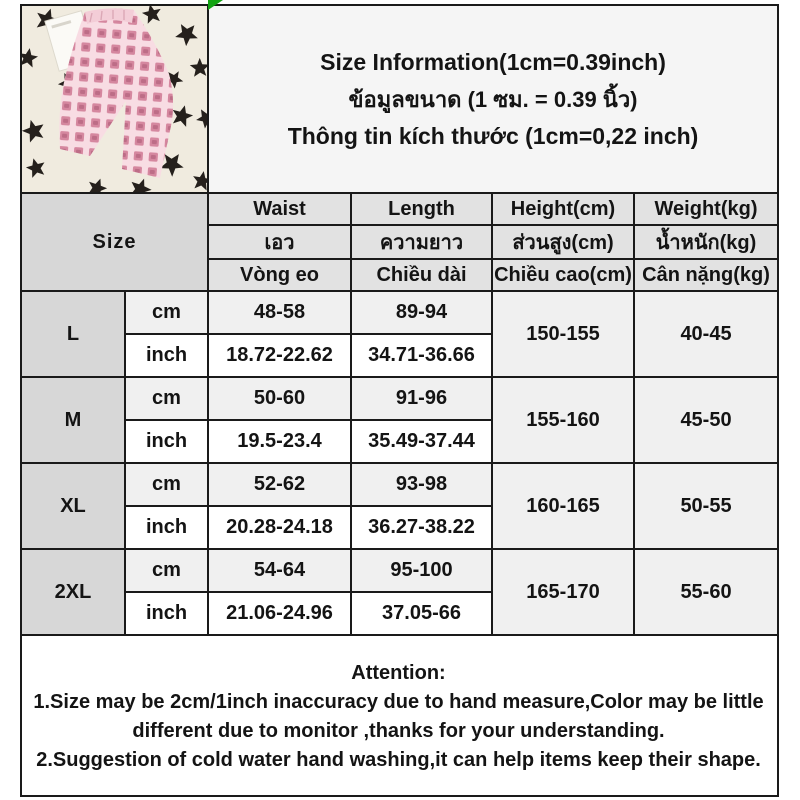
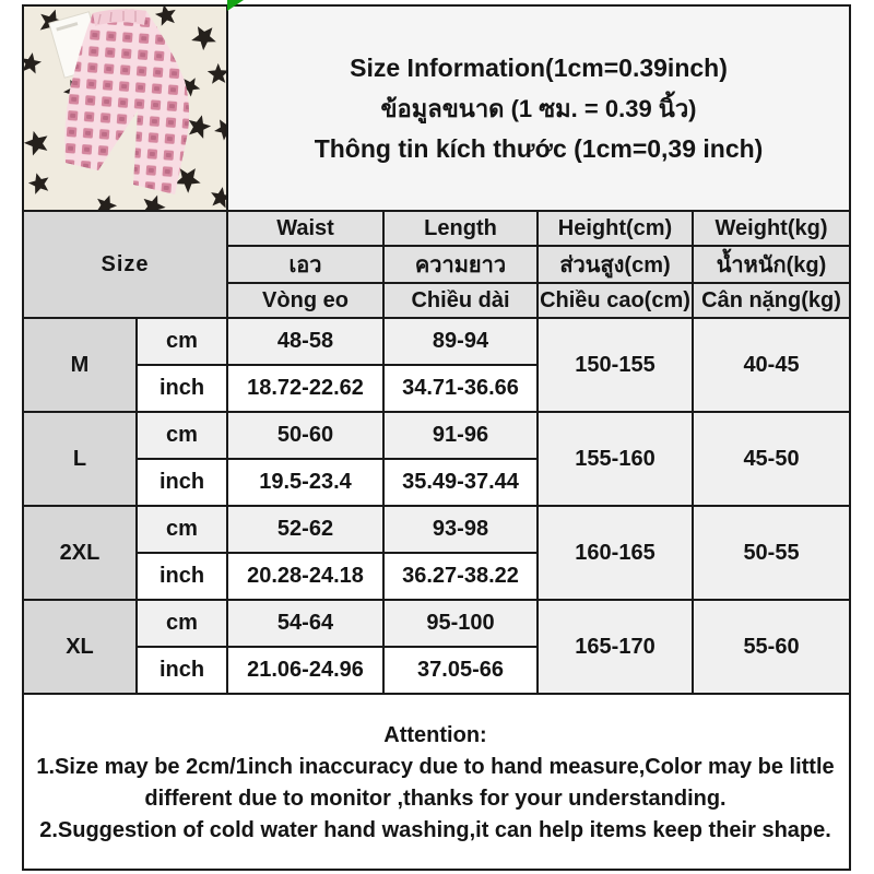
- 	Size Information(1cm=0.39inch) ข้อมูลขนาด (1 ซม. = 0.39 นิ้ว) Thông tin kích thước (1cm=0,22 inch)
+ 	Size Information(1cm=0.39inch) ข้อมูลขนาด (1 ซม. = 0.39 นิ้ว) Thông tin kích thước (1cm=0,39 inch)
  Size	Waist	Length	Height(cm)	Weight(kg)
  เอว	ความยาว	ส่วนสูง(cm)	น้ำหนัก(kg)
  Vòng eo	Chiều dài	Chiều cao(cm)	Cân nặng(kg)
- L	cm	48-58	89-94	150-155	40-45
+ M	cm	48-58	89-94	150-155	40-45
  inch	18.72-22.62	34.71-36.66
- M	cm	50-60	91-96	155-160	45-50
+ L	cm	50-60	91-96	155-160	45-50
  inch	19.5-23.4	35.49-37.44
- XL	cm	52-62	93-98	160-165	50-55
+ 2XL	cm	52-62	93-98	160-165	50-55
  inch	20.28-24.18	36.27-38.22
- 2XL	cm	54-64	95-100	165-170	55-60
+ XL	cm	54-64	95-100	165-170	55-60
  inch	21.06-24.96	37.05-66
  Attention: 1.Size may be 2cm/1inch inaccuracy due to hand measure,Color may be little different due to monitor ,thanks for your understanding. 2.Suggestion of cold water hand washing,it can help items keep their shape.
